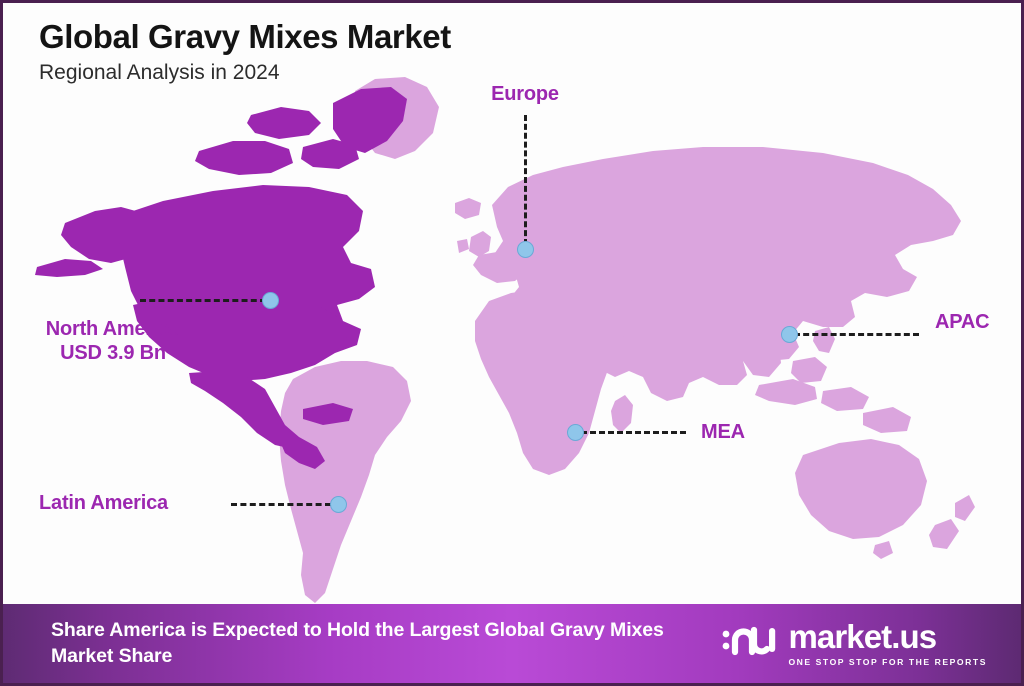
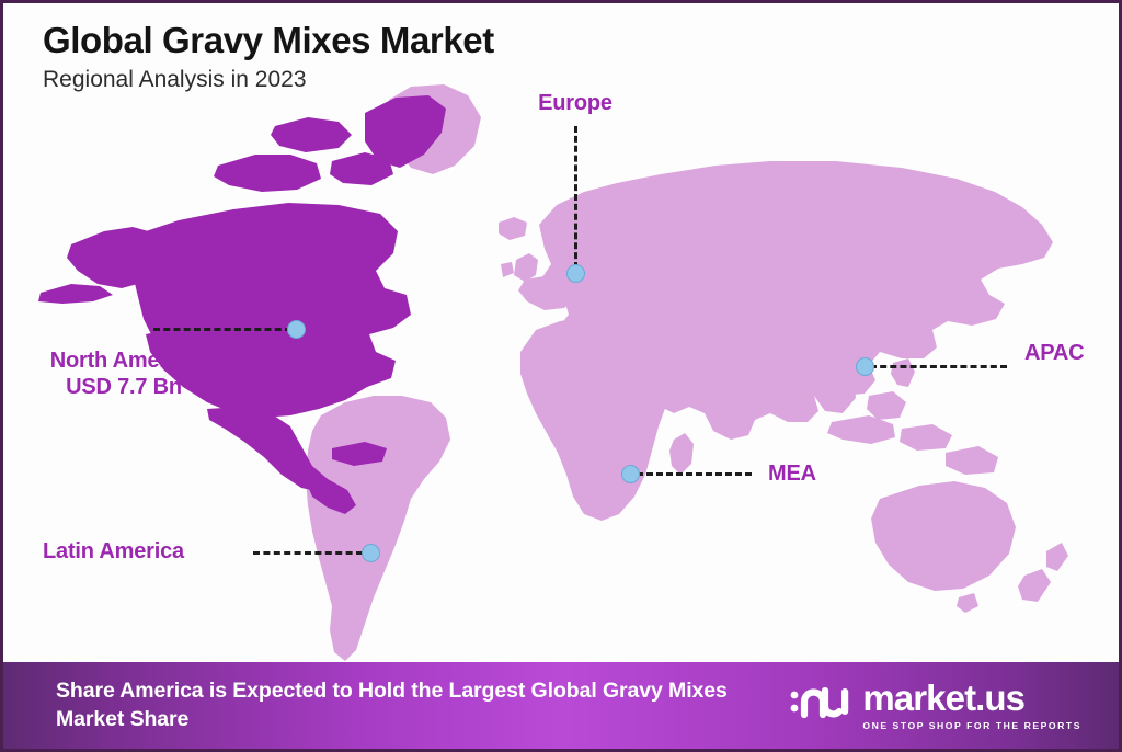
  Global Gravy Mixes Market
- Regional Analysis in 2024
+ Regional Analysis in 2023
  North America
- USD 3.9 Bn
+ USD 7.7 Bn
  Europe
  APAC
  MEA
  Latin America
  Share America is Expected to Hold the Largest Global Gravy Mixes Market Share
  market.us
- ONE STOP STOP FOR THE REPORTS
+ ONE STOP SHOP FOR THE REPORTS
